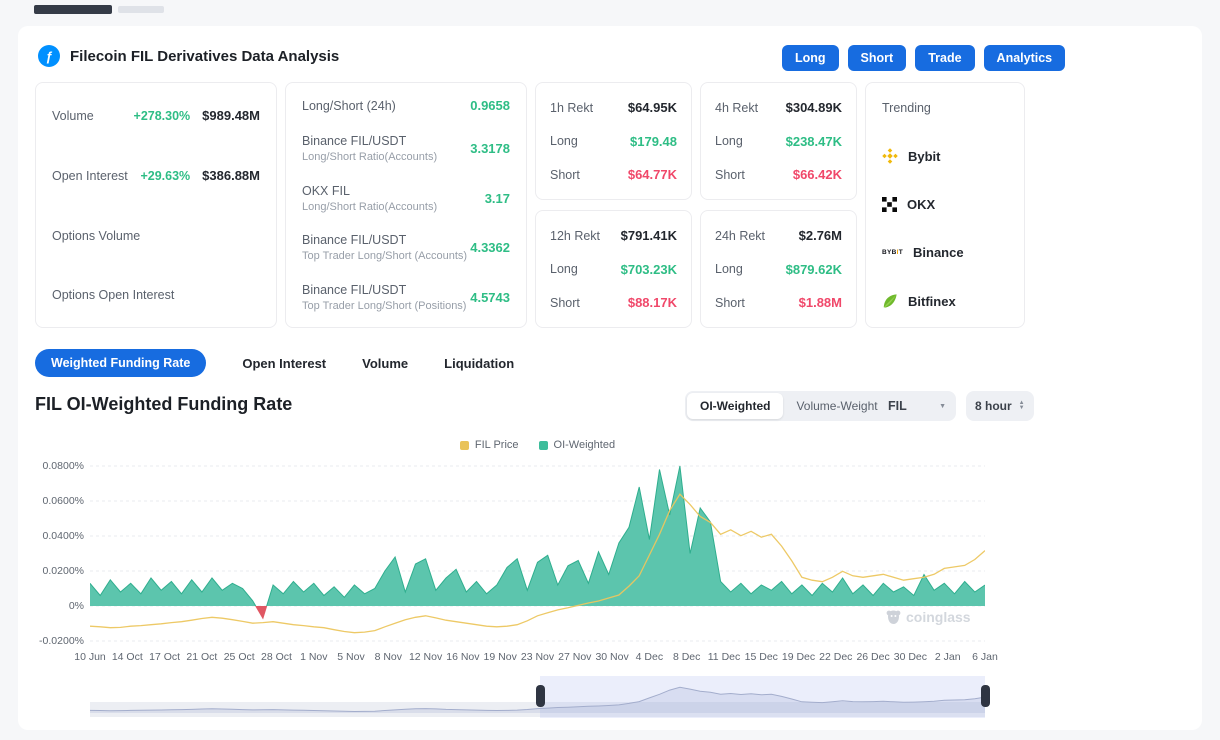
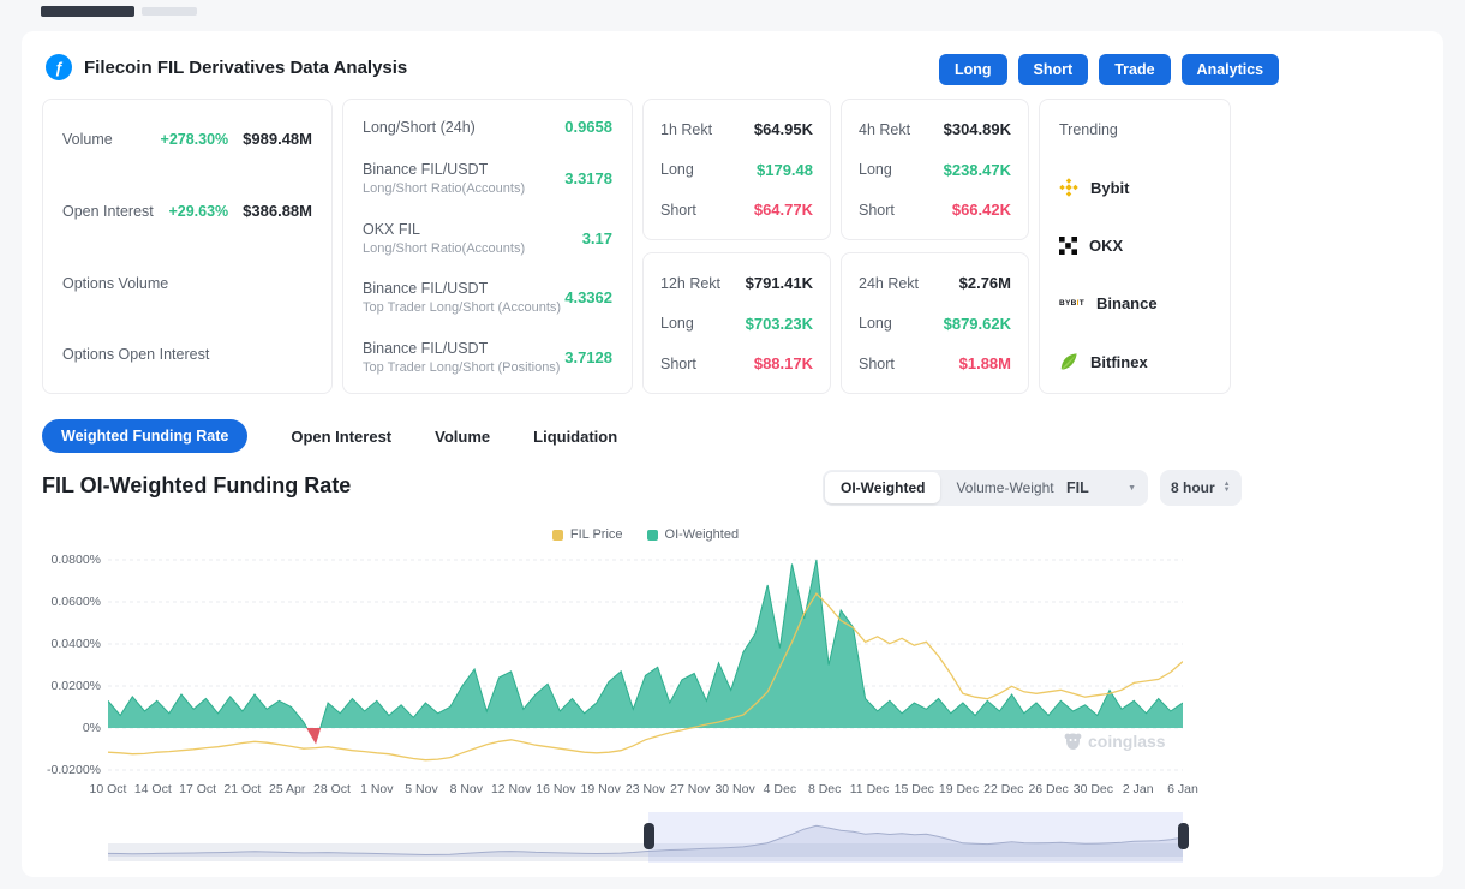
  ƒ
  Filecoin FIL Derivatives Data Analysis
  Long
  Short
  Trade
  Analytics
  Volume
  +278.30%
  $989.48M
  Open Interest
  +29.63%
  $386.88M
  Options Volume
  Options Open Interest
  Long/Short (24h)
  0.9658
  Binance FIL/USDT
  Long/Short Ratio(Accounts)
  3.3178
  OKX FIL
  Long/Short Ratio(Accounts)
  3.17
  Binance FIL/USDT
  Top Trader Long/Short (Accounts)
  4.3362
  Binance FIL/USDT
  Top Trader Long/Short (Positions)
- 4.5743
+ 3.7128
  1h Rekt
  $64.95K
  Long
  $179.48
  Short
  $64.77K
  4h Rekt
  $304.89K
  Long
  $238.47K
  Short
  $66.42K
  12h Rekt
  $791.41K
  Long
  $703.23K
  Short
  $88.17K
  24h Rekt
  $2.76M
  Long
  $879.62K
  Short
  $1.88M
  Trending
  Bybit
  OKX
  Binance
  Bitfinex
  Weighted Funding Rate
  Open Interest
  Volume
  Liquidation
  FIL OI-Weighted Funding Rate
  OI-Weighted
  Volume-Weight
  FIL
  8 hour
  FIL Price
  OI-Weighted
  0.0800%
  0.0600%
  0.0400%
  0.0200%
  0%
  -0.0200%
  coinglass
- 10 Jun
+ 10 Oct
  14 Oct
  17 Oct
  21 Oct
- 25 Oct
+ 25 Apr
  28 Oct
  1 Nov
  5 Nov
  8 Nov
  12 Nov
  16 Nov
  19 Nov
  23 Nov
  27 Nov
  30 Nov
  4 Dec
  8 Dec
  11 Dec
  15 Dec
  19 Dec
  22 Dec
  26 Dec
  30 Dec
  2 Jan
  6 Jan
